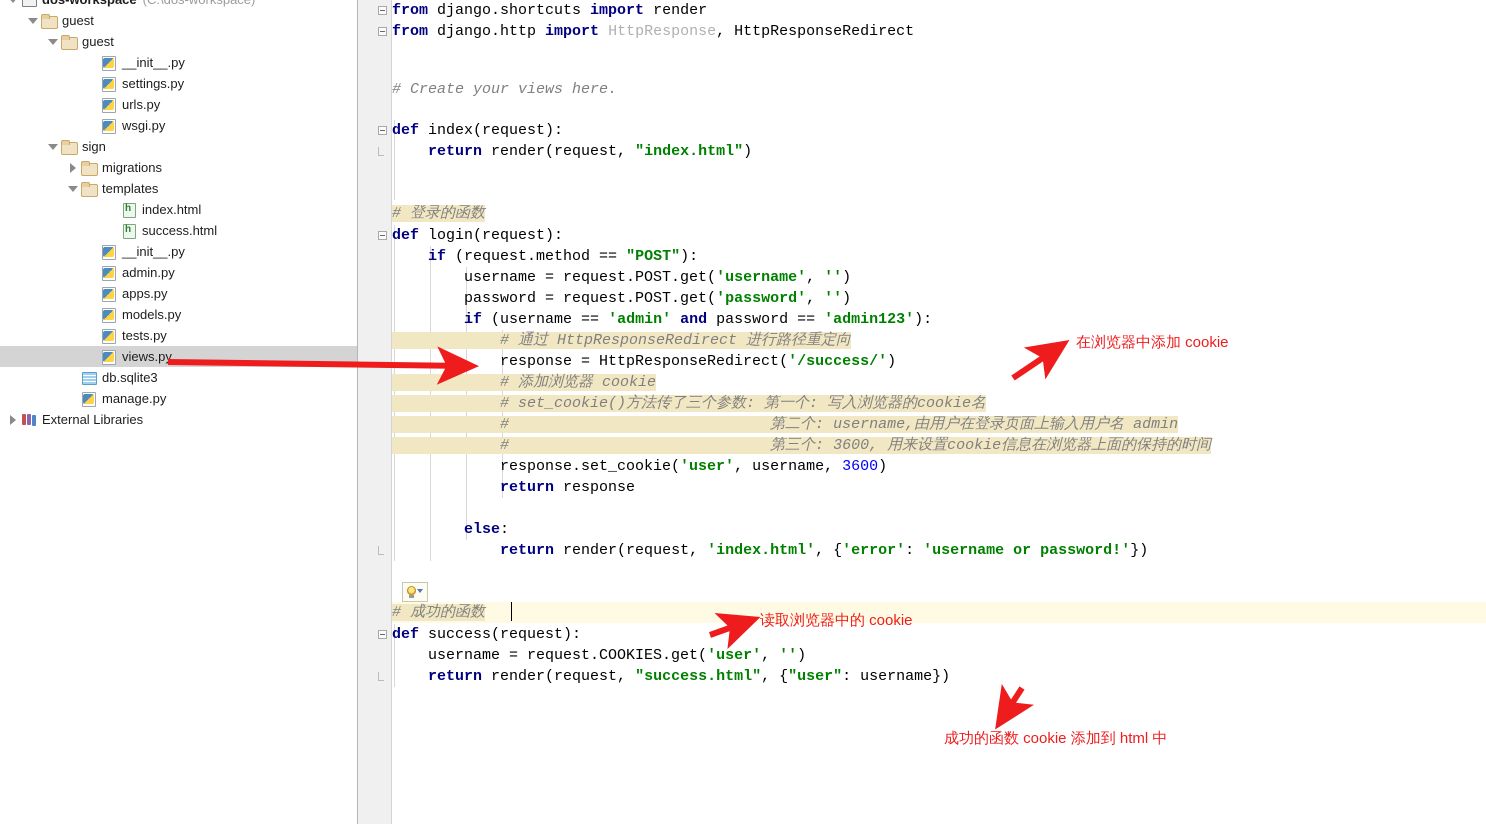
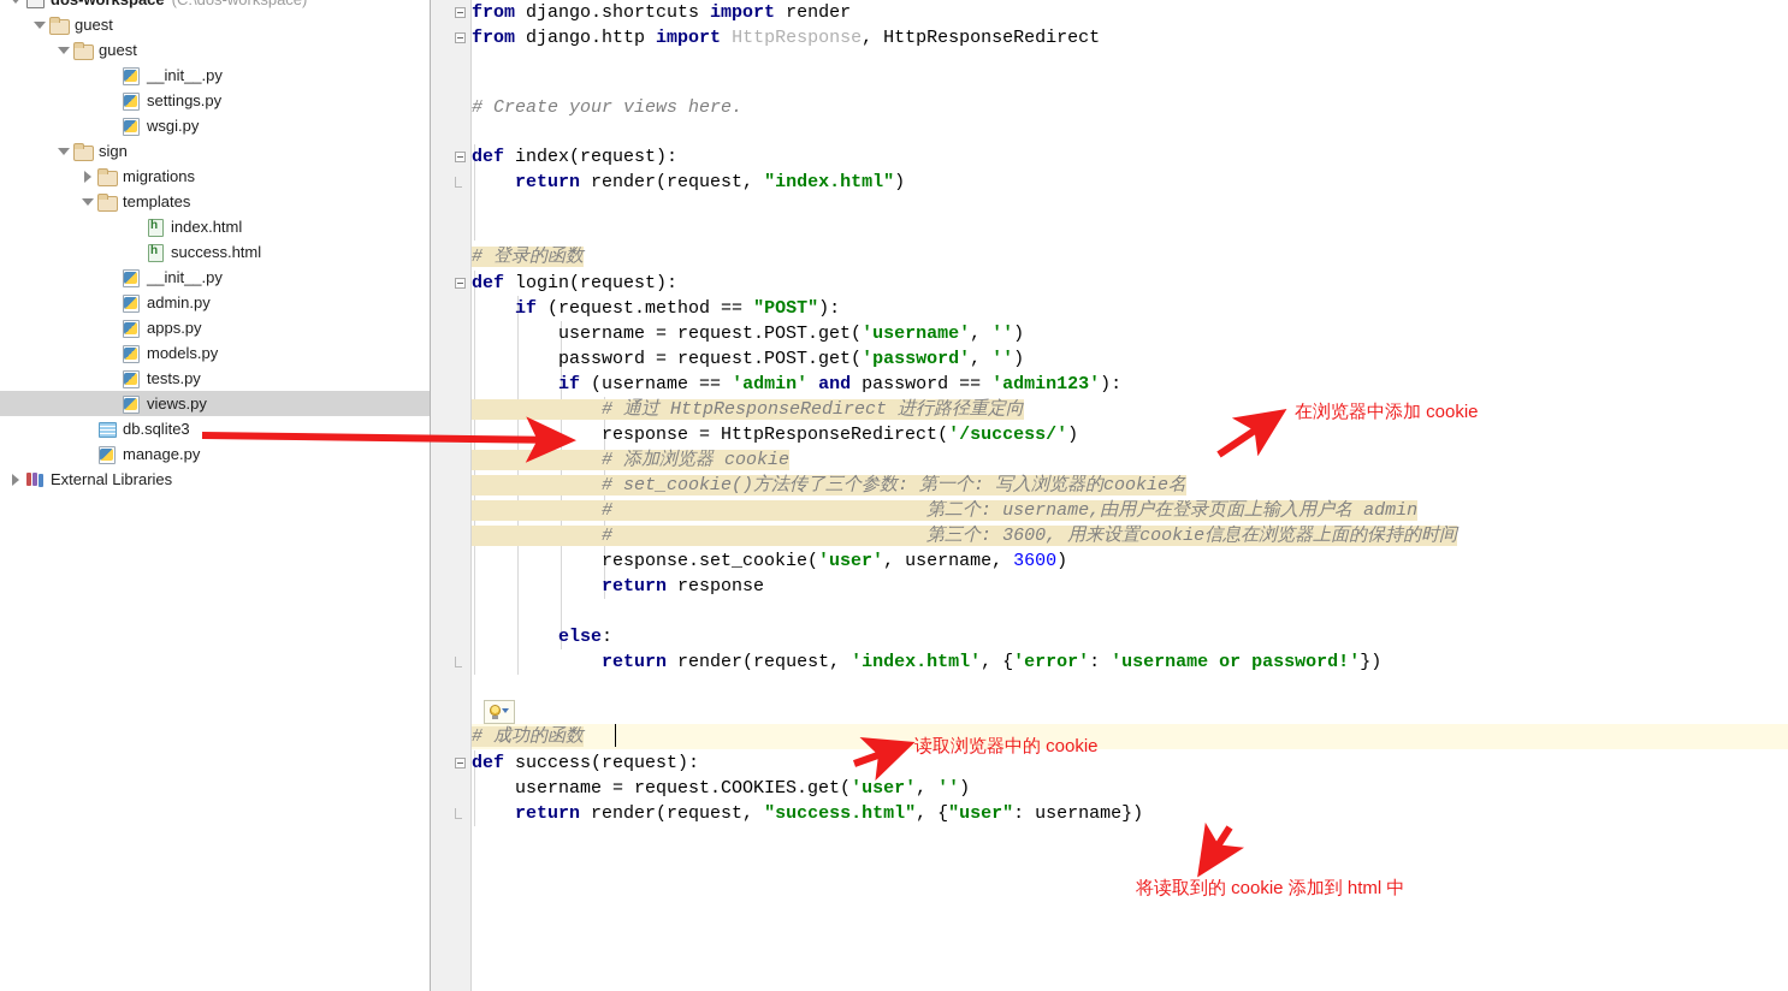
  guest
  guest
  __init__.py
  settings.py
- urls.py
  wsgi.py
  sign
  migrations
  templates
  index.html
  success.html
  __init__.py
  admin.py
  apps.py
  models.py
  tests.py
  views.py
  db.sqlite3
  manage.py
  External Libraries
  from django.shortcuts import render
  from django.http import HttpResponse, HttpResponseRedirect
  # Create your views here.
  def index(request):
  return render(request, "index.html")
  # 登录的函数
  def login(request):
  if (request.method == "POST"):
  username = request.POST.get('username', '')
  password = request.POST.get('password', '')
  if (username == 'admin' and password == 'admin123'):
  # 通过 HttpResponseRedirect 进行路径重定向
  response = HttpResponseRedirect('/success/')
  # 添加浏览器 cookie
  # set_cookie()方法传了三个参数: 第一个: 写入浏览器的cookie名
  # 第二个: username,由用户在登录页面上输入用户名 admin
  # 第三个: 3600, 用来设置cookie信息在浏览器上面的保持的时间
  response.set_cookie('user', username, 3600)
  return response
  else:
  return render(request, 'index.html', {'error': 'username or password!'})
  # 成功的函数
  def success(request):
  username = request.COOKIES.get('user', '')
  return render(request, "success.html", {"user": username})
  在浏览器中添加 cookie
  读取浏览器中的 cookie
- 成功的函数 cookie 添加到 html 中
+ 将读取到的 cookie 添加到 html 中
